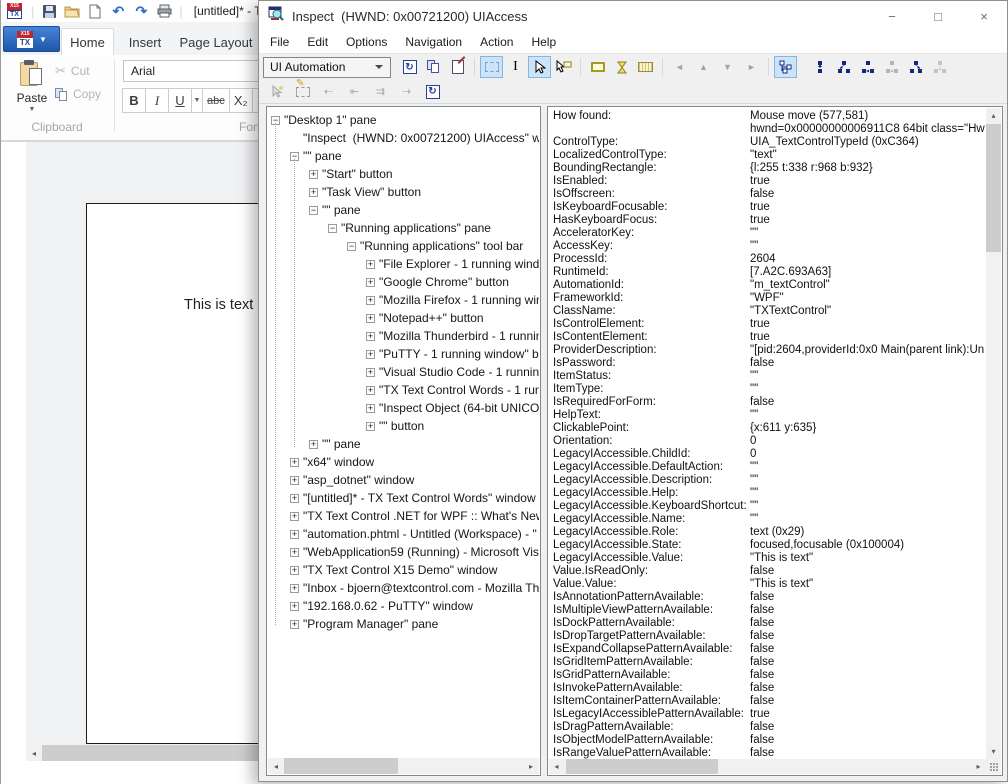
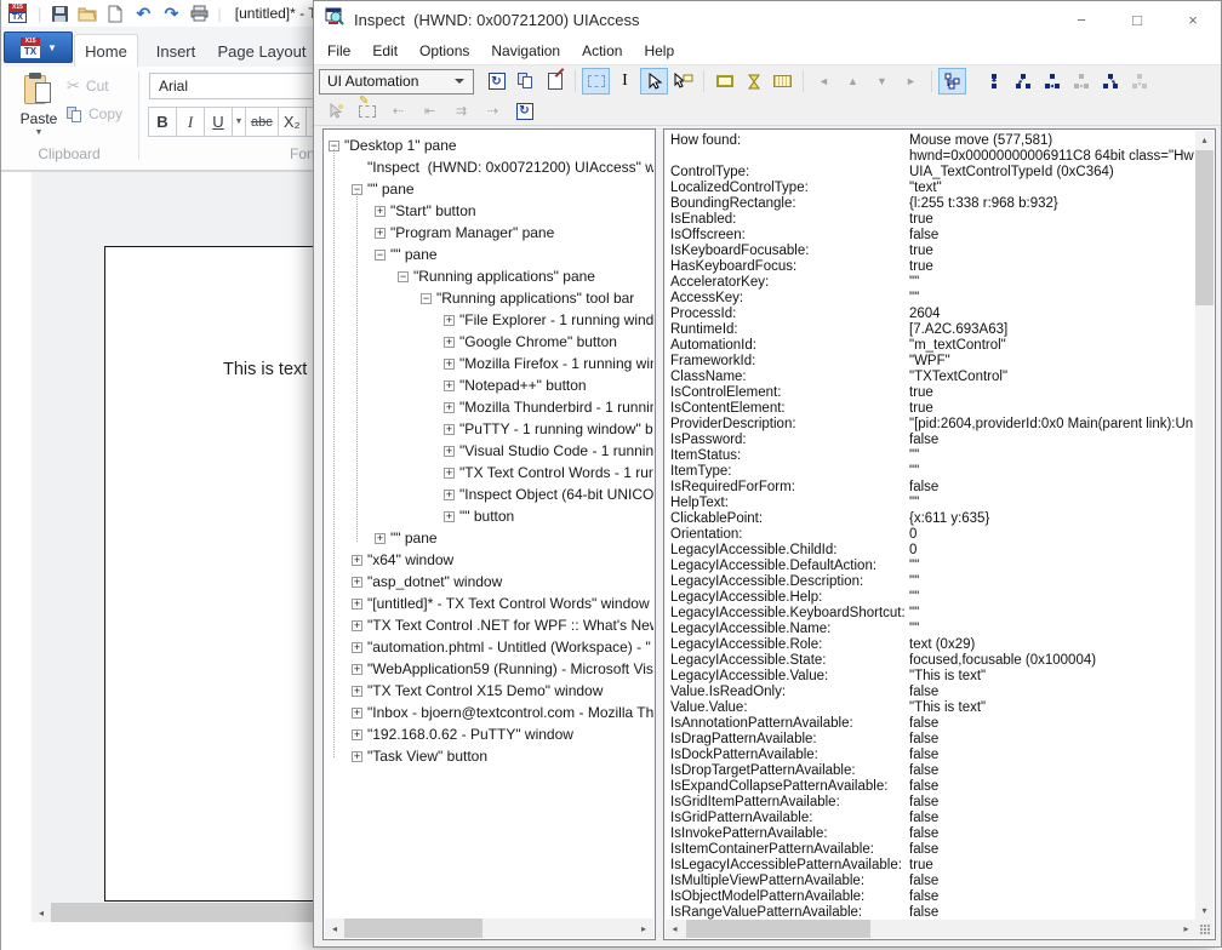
  |
  ↶
  ↷
  TX
  ▼
  Home
  Insert
  Page Layout
  Paste
  ✂
  Cut
  Copy
  Clipboard
  Arial
  B
  I
  U
  abc
  X₂
  Fon
  This is text
  ◂
  Inspect (HWND: 0x00721200) UIAccess
  −
  □
  ×
  File
  Edit
  Options
  Navigation
  Action
  Help
  UI Automation
  ↻
  I
  ◄
  ▲
  ▼
  ►
  ✎
  ⇠
  ⇤
  ⇉
  ⇢
  ↻
  −
  "Desktop 1" pane
  "Inspect (HWND: 0x00721200) UIAccess" w
  −
  "" pane
  +
  "Start" button
  +
- "Task View" button
+ "Program Manager" pane
  −
  "" pane
  −
  "Running applications" pane
  −
  "Running applications" tool bar
  +
  "File Explorer - 1 running wind
  +
  "Google Chrome" button
  +
  "Mozilla Firefox - 1 running wi
  +
  "Notepad++" button
  +
  +
  "PuTTY - 1 running window" b
  +
  +
  +
  "Inspect Object (64-bit UNICO
  +
  "" button
  +
  "" pane
  +
  "x64" window
  +
  "asp_dotnet" window
  +
  "[untitled]* - TX Text Control Words" window
  +
  "TX Text Control .NET for WPF :: What's Ne
  +
  "automation.phtml - Untitled (Workspace) - "
  +
  "WebApplication59 (Running) - Microsoft Vis
  +
  "TX Text Control X15 Demo" window
  +
  "Inbox - bjoern@textcontrol.com - Mozilla Th
  +
  "192.168.0.62 - PuTTY" window
  +
- "Program Manager" pane
+ "Task View" button
  ◂
  ▸
  How found:
  Mouse move (577,581)
  hwnd=0x00000000006911C8 64bit class="Hw
  ControlType:
  UIA_TextControlTypeId (0xC364)
  LocalizedControlType:
  "text"
  BoundingRectangle:
  {l:255 t:338 r:968 b:932}
  IsEnabled:
  true
  IsOffscreen:
  false
  IsKeyboardFocusable:
  true
  HasKeyboardFocus:
  true
  AcceleratorKey:
  ""
  AccessKey:
  ""
  ProcessId:
  2604
  RuntimeId:
  [7.A2C.693A63]
  AutomationId:
  "m_textControl"
  FrameworkId:
  "WPF"
  ClassName:
  "TXTextControl"
  IsControlElement:
  true
  IsContentElement:
  true
  ProviderDescription:
  "[pid:2604,providerId:0x0 Main(parent link):Un
  IsPassword:
  false
  ItemStatus:
  ""
  ItemType:
  ""
  IsRequiredForForm:
  false
  HelpText:
  ""
  ClickablePoint:
  {x:611 y:635}
  Orientation:
  0
  LegacyIAccessible.ChildId:
  0
  LegacyIAccessible.DefaultAction:
  ""
  LegacyIAccessible.Description:
  ""
  LegacyIAccessible.Help:
  ""
  LegacyIAccessible.KeyboardShortcut:
  ""
  LegacyIAccessible.Name:
  ""
  LegacyIAccessible.Role:
  text (0x29)
  LegacyIAccessible.State:
  focused,focusable (0x100004)
  LegacyIAccessible.Value:
  "This is text"
  Value.IsReadOnly:
  false
  Value.Value:
  "This is text"
  IsAnnotationPatternAvailable:
  false
- IsMultipleViewPatternAvailable:
+ IsDragPatternAvailable:
  false
  IsDockPatternAvailable:
  false
  IsDropTargetPatternAvailable:
  false
  IsExpandCollapsePatternAvailable:
  false
  IsGridItemPatternAvailable:
  false
  IsGridPatternAvailable:
  false
  IsInvokePatternAvailable:
  false
  IsItemContainerPatternAvailable:
  false
  IsLegacyIAccessiblePatternAvailable:
  true
- IsDragPatternAvailable:
+ IsMultipleViewPatternAvailable:
  false
  IsObjectModelPatternAvailable:
  false
  IsRangeValuePatternAvailable:
  false
  ▴
  ▾
  ◂
  ▸
